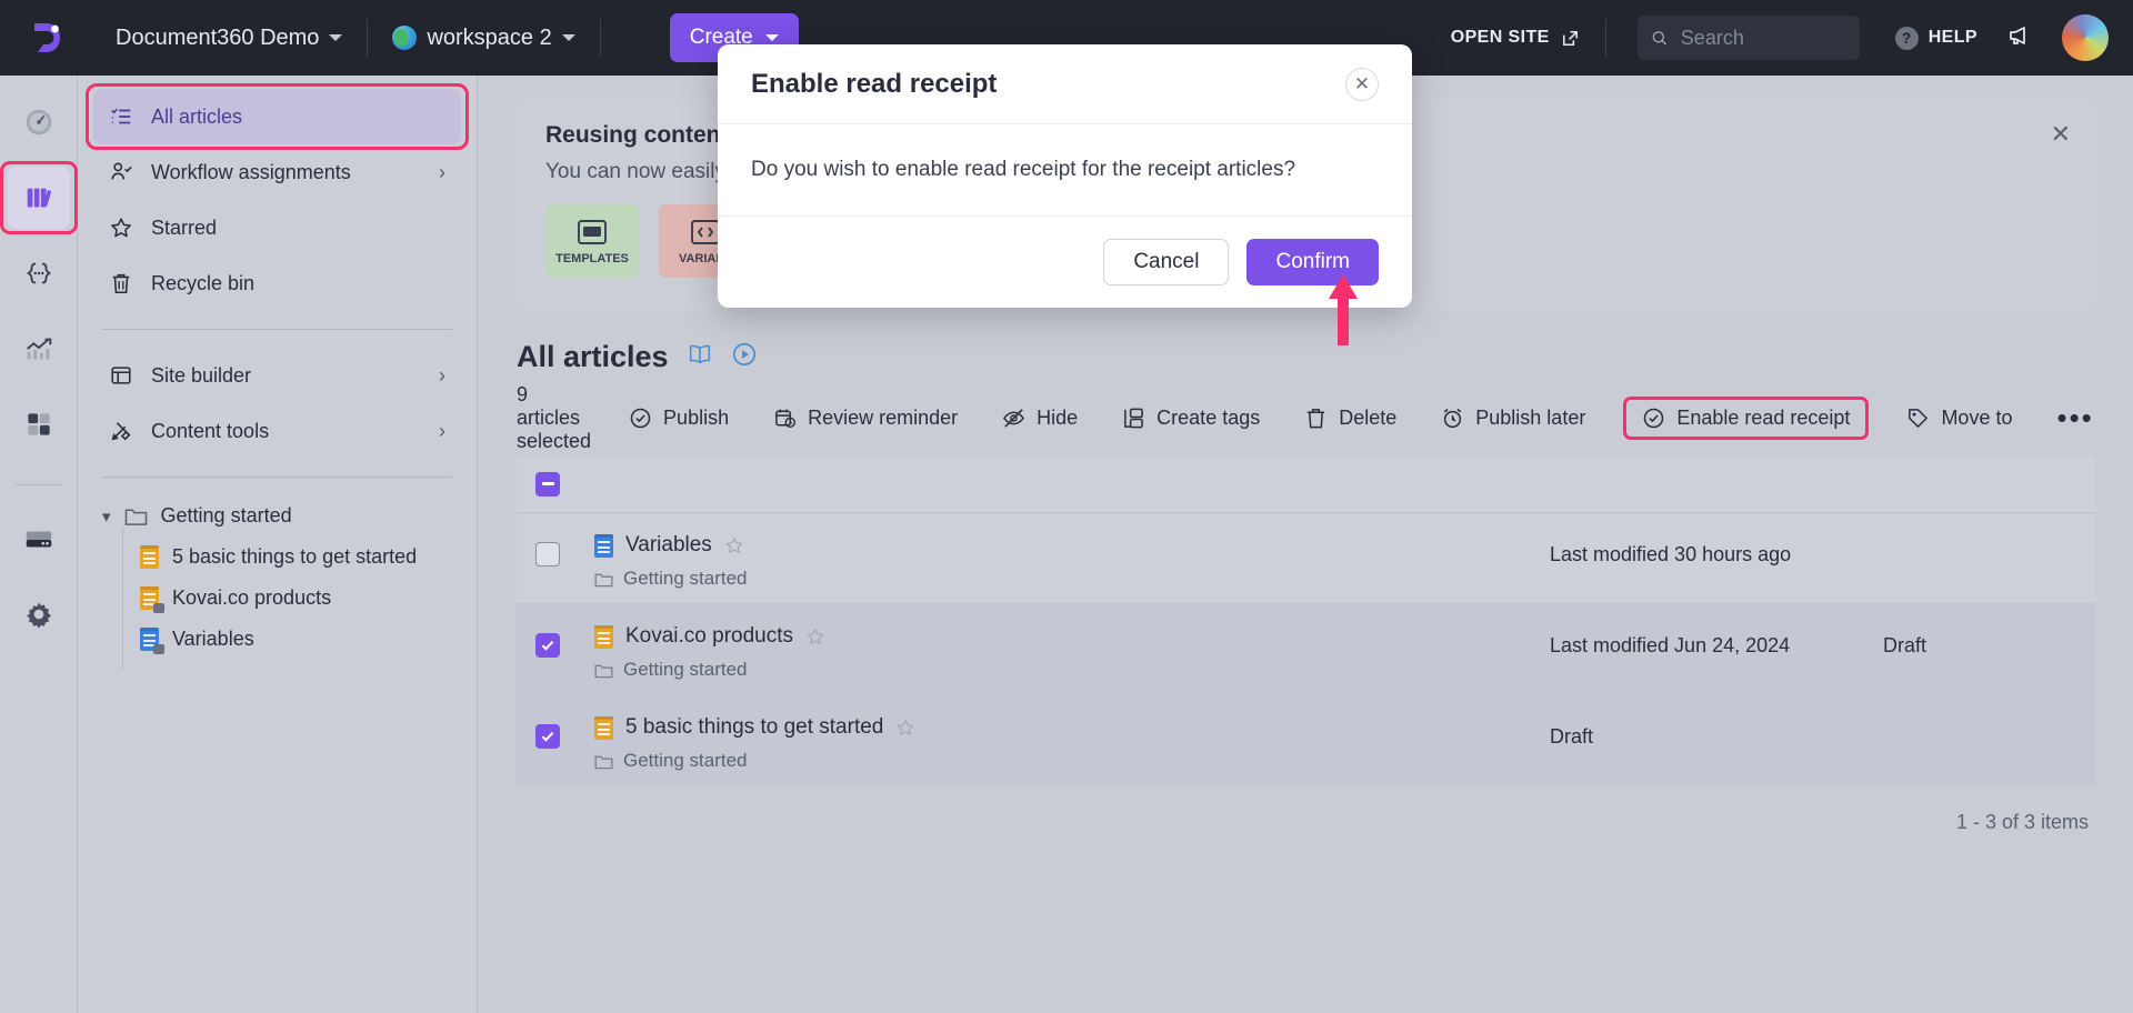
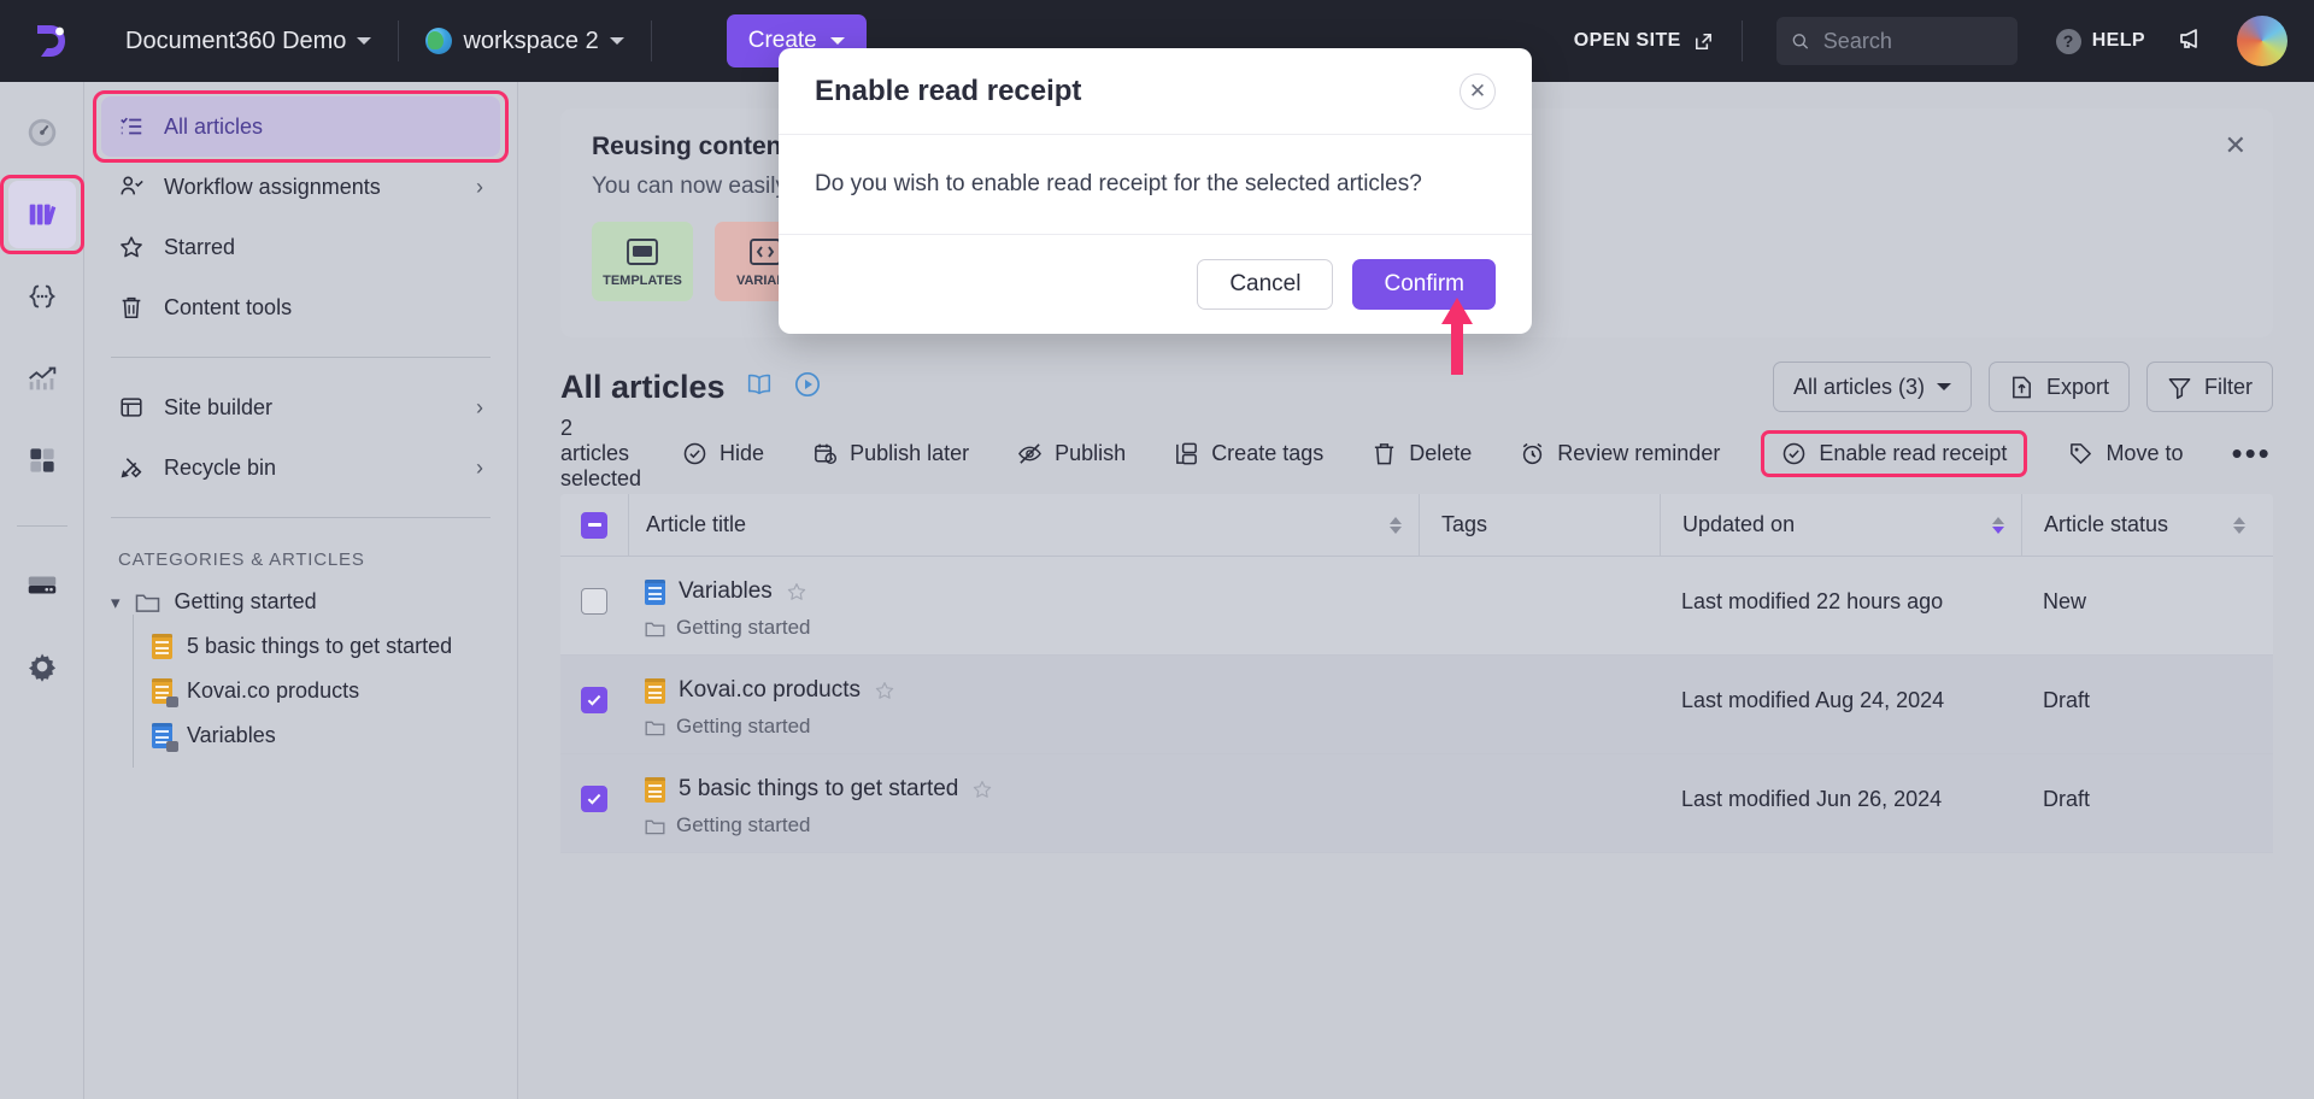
  Document360 Demo
  workspace 2
  Create
  OPEN SITE
  Search
  ?
  HELP
  All articles
  Workflow assignments
  ›
  Starred
- Recycle bin
+ Content tools
  Site builder
  ›
- Content tools
+ Recycle bin
  ›
+ CATEGORIES & ARTICLES
  ▾
  Getting started
  5 basic things to get started
  Kovai.co products
  Variables
  ✕
  You can now easil
  TEMPLATES
  VARIA
  All articles
+ All articles (3)
+ Export
+ Filter
- 9 articles selected
+ 2 articles selected
- Publish
+ Hide
- Review reminder
+ Publish later
- Hide
+ Publish
  Create tags
  Delete
- Publish later
+ Review reminder
  Enable read receipt
  Move to
  •••
+ Article title
+ Tags
+ Updated on
+ Article status
  Variables
  Getting started
- Last modified 30 hours ago
+ Last modified 22 hours ago
+ New
  Kovai.co products
  Getting started
- Last modified Jun 24, 2024
+ Last modified Aug 24, 2024
  Draft
  5 basic things to get started
  Getting started
+ Last modified Jun 26, 2024
  Draft
- 1 - 3 of 3 items
  Enable read receipt
  ✕
- Do you wish to enable read receipt for the receipt articles?
+ Do you wish to enable read receipt for the selected articles?
  Cancel
  Confirm
